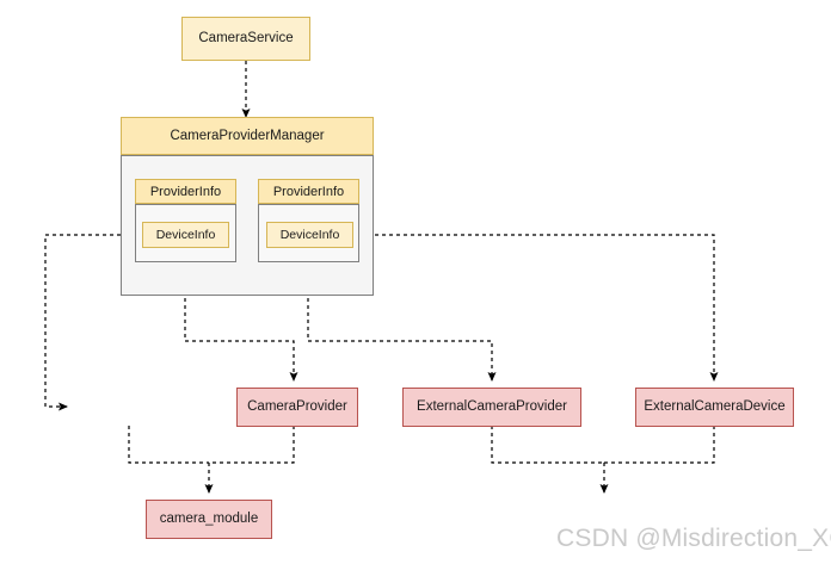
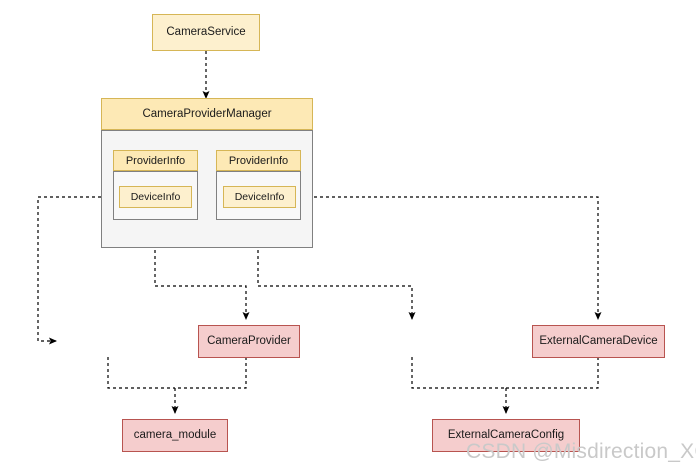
  CameraService
  CameraProviderManager
  ProviderInfo
  DeviceInfo
  ProviderInfo
  DeviceInfo
  CameraProvider
- ExternalCameraProvider
  ExternalCameraDevice
  camera_module
+ ExternalCameraConfig
  CSDN @Misdirection_X
